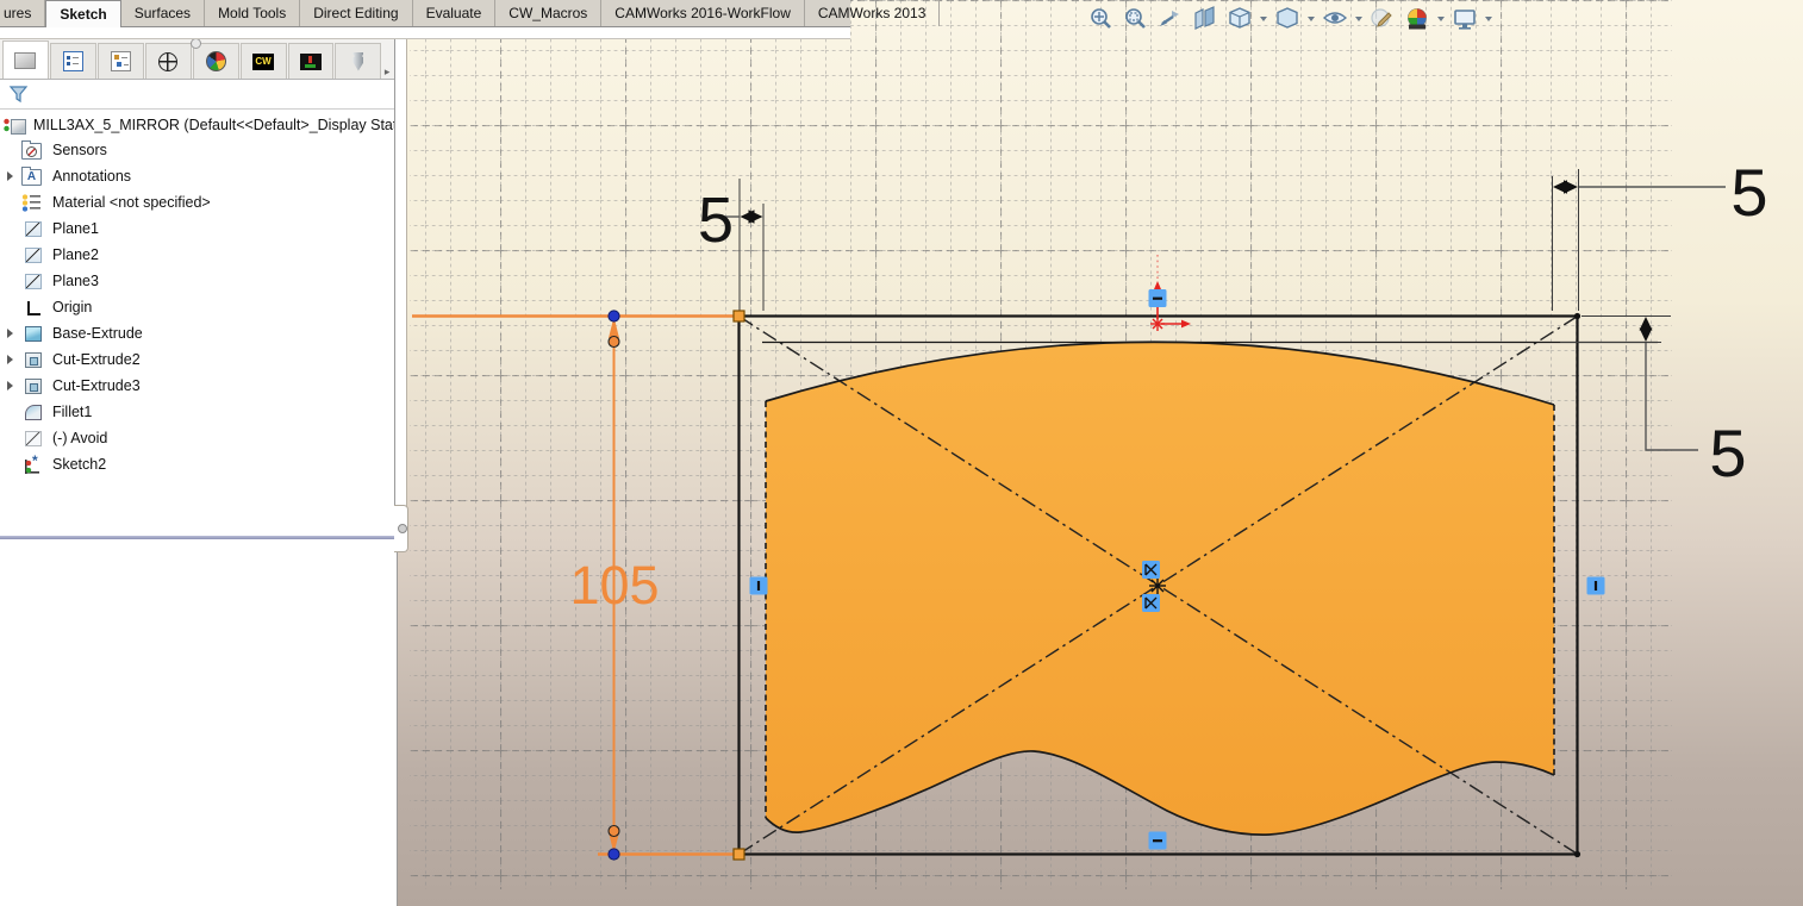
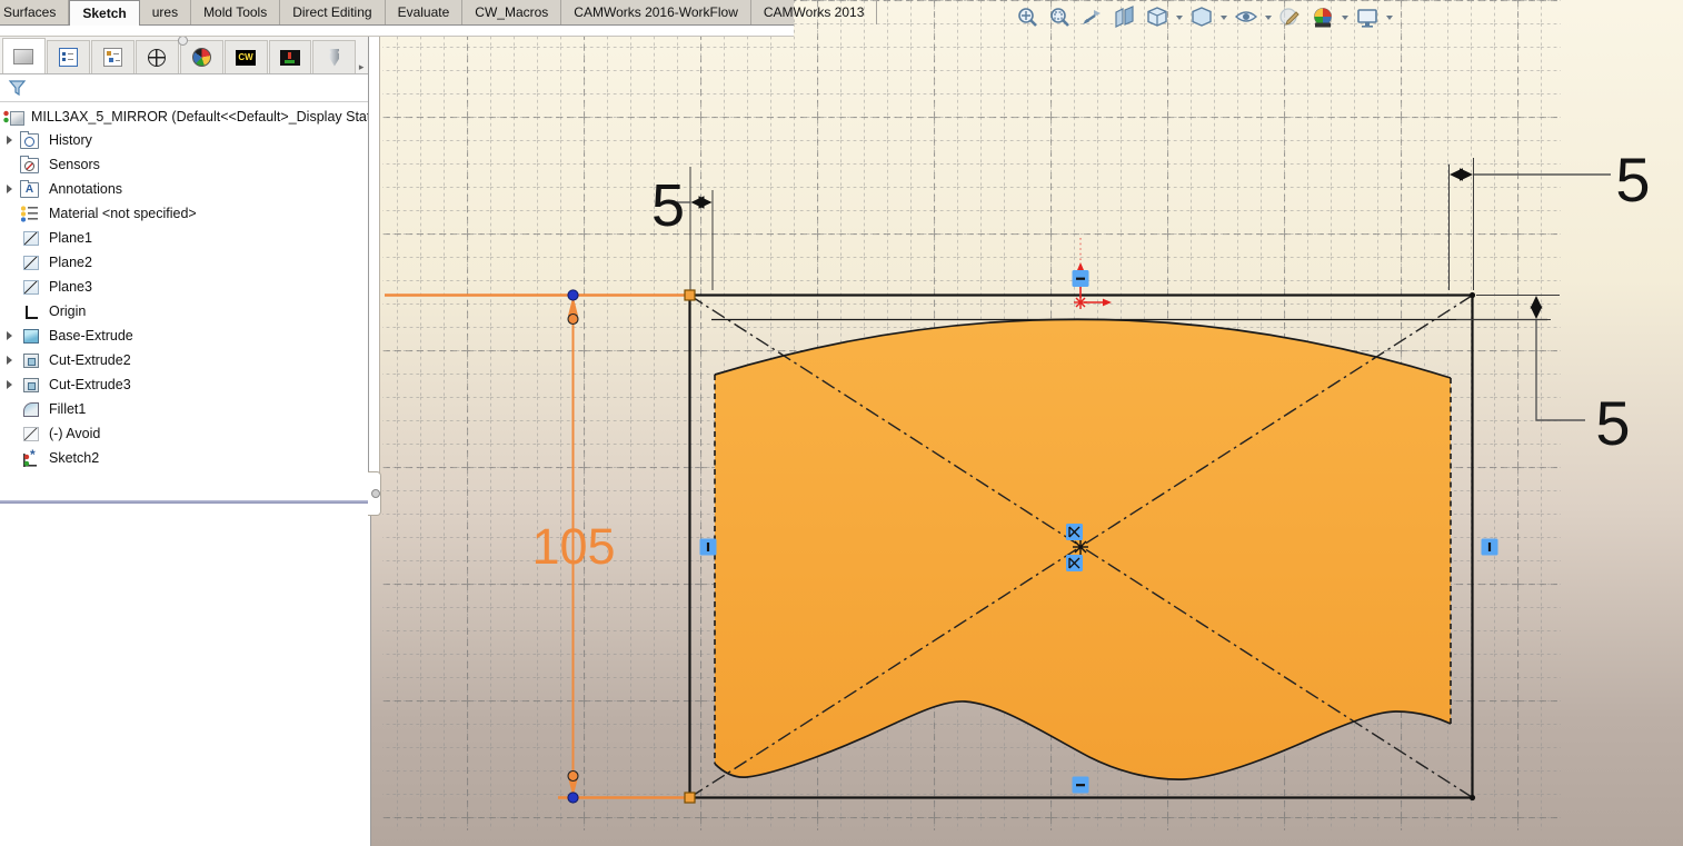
  5
  5
  5
  105
- ures
+ Surfaces
  Sketch
- Surfaces
+ ures
  Mold Tools
  Direct Editing
  Evaluate
  CW_Macros
  CAMWorks 2016-WorkFlow
  CAMWorks 2013
  CW
  ▸
  MILL3AX_5_MIRROR (Default<<Default>_Display Sta
+ History
  Sensors
  A
  Annotations
  Material <not specified>
  Plane1
  Plane2
  Plane3
  Origin
  Base-Extrude
  Cut-Extrude2
  Cut-Extrude3
  Fillet1
  (-) Avoid
  Sketch2
